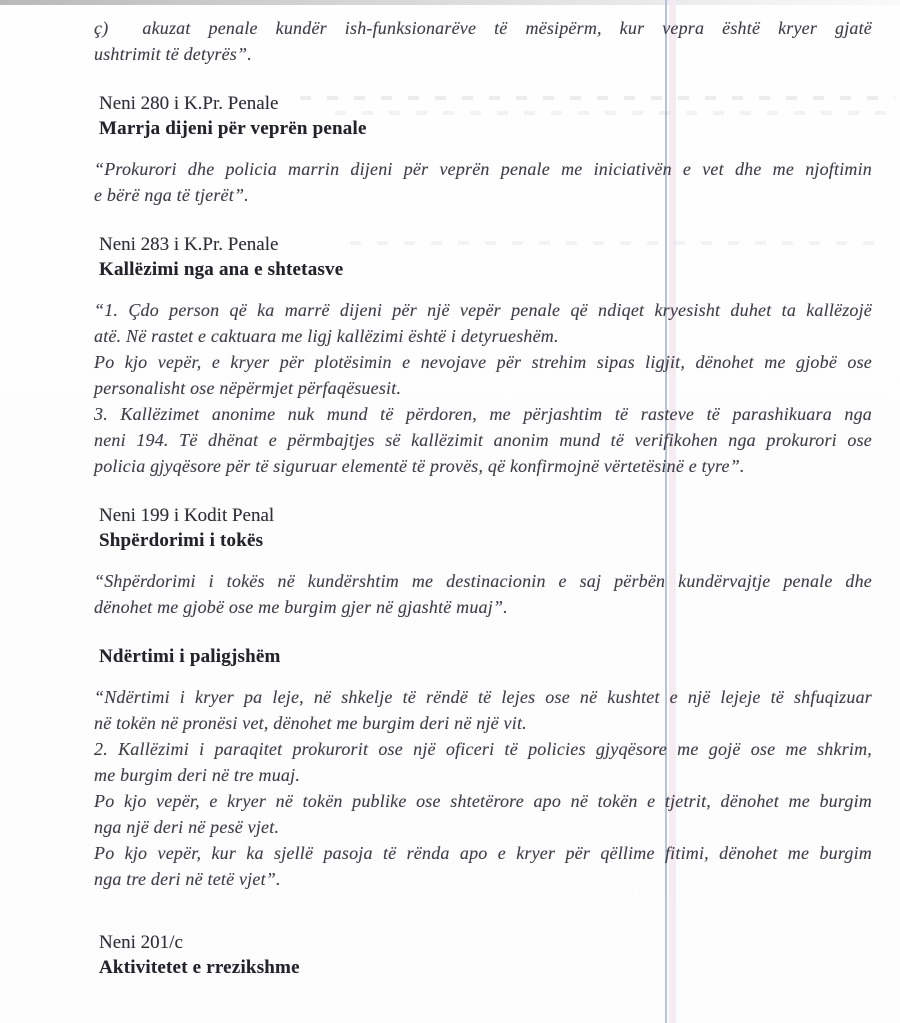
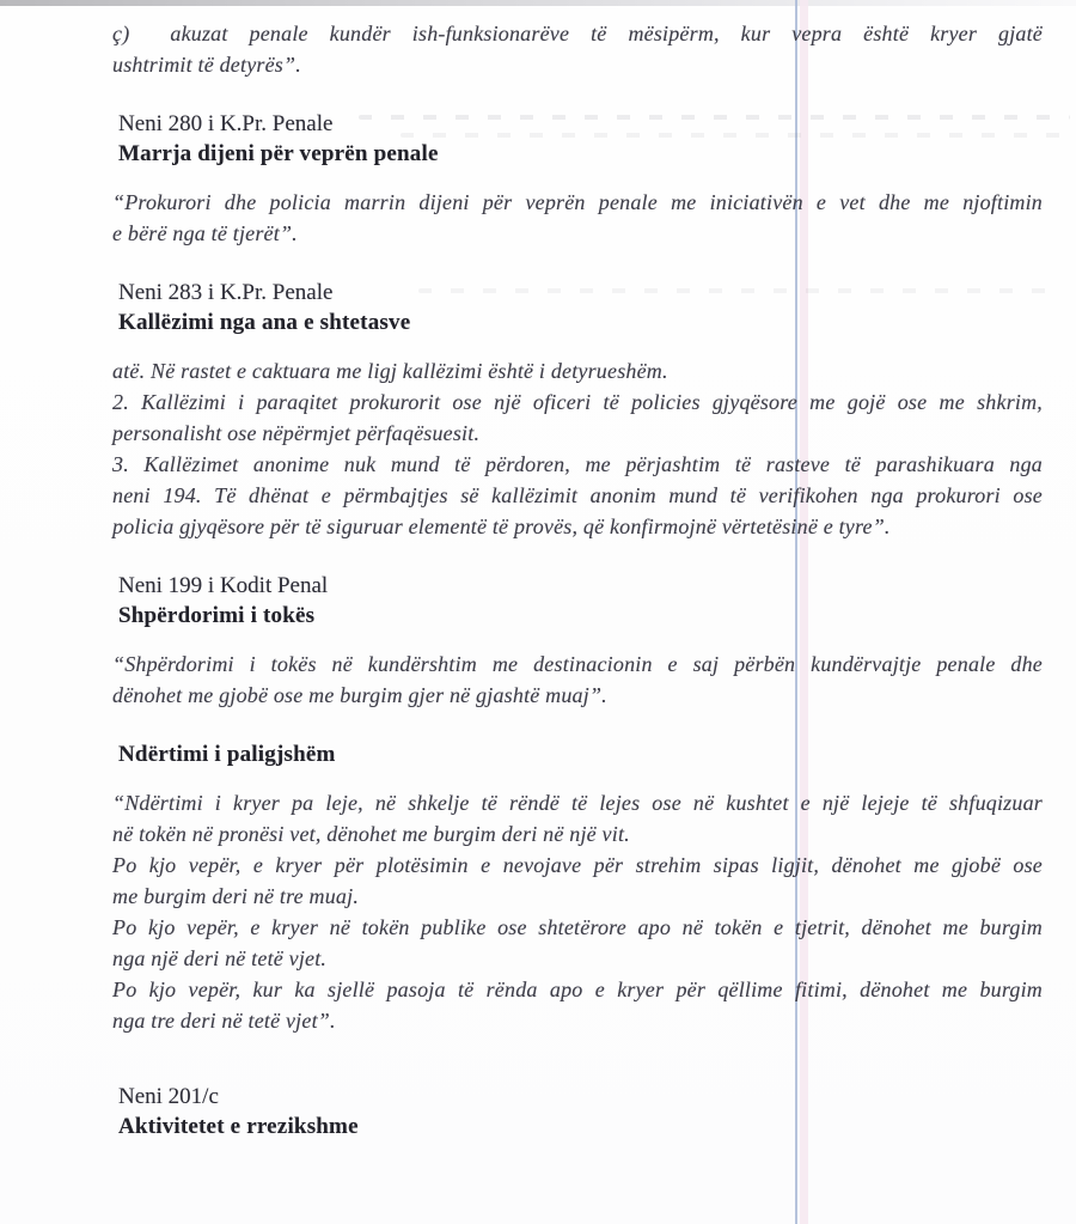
  ç) akuzat penale kundër ish-funksionarëve të mësipërm, kur vepra është kryer gjatë
  ushtrimit të detyrës”.
  Neni 280 i K.Pr. Penale
  Marrja dijeni për veprën penale
  “Prokurori dhe policia marrin dijeni për veprën penale me iniciativën e vet dhe me njoftimin
  e bërë nga të tjerët”.
  Neni 283 i K.Pr. Penale
  Kallëzimi nga ana e shtetasve
- “1. Çdo person që ka marrë dijeni për një vepër penale që ndiqet kryesisht duhet ta kallëzojë
  atë. Në rastet e caktuara me ligj kallëzimi është i detyrueshëm.
- Po kjo vepër, e kryer për plotësimin e nevojave për strehim sipas ligjit, dënohet me gjobë ose
+ 2. Kallëzimi i paraqitet prokurorit ose një oficeri të policies gjyqësore me gojë ose me shkrim,
  personalisht ose nëpërmjet përfaqësuesit.
  3. Kallëzimet anonime nuk mund të përdoren, me përjashtim të rasteve të parashikuara nga
  neni 194. Të dhënat e përmbajtjes së kallëzimit anonim mund të verifikohen nga prokurori ose
  policia gjyqësore për të siguruar elementë të provës, që konfirmojnë vërtetësinë e tyre”.
  Neni 199 i Kodit Penal
  Shpërdorimi i tokës
  “Shpërdorimi i tokës në kundërshtim me destinacionin e saj përbën kundërvajtje penale dhe
  dënohet me gjobë ose me burgim gjer në gjashtë muaj”.
  Ndërtimi i paligjshëm
  “Ndërtimi i kryer pa leje, në shkelje të rëndë të lejes ose në kushtet e një lejeje të shfuqizuar
  në tokën në pronësi vet, dënohet me burgim deri në një vit.
- 2. Kallëzimi i paraqitet prokurorit ose një oficeri të policies gjyqësore me gojë ose me shkrim,
+ Po kjo vepër, e kryer për plotësimin e nevojave për strehim sipas ligjit, dënohet me gjobë ose
  me burgim deri në tre muaj.
  Po kjo vepër, e kryer në tokën publike ose shtetërore apo në tokën e tjetrit, dënohet me burgim
- nga një deri në pesë vjet.
+ nga një deri në tetë vjet.
  Po kjo vepër, kur ka sjellë pasoja të rënda apo e kryer për qëllime fitimi, dënohet me burgim
  nga tre deri në tetë vjet”.
  Neni 201/c
  Aktivitetet e rrezikshme
